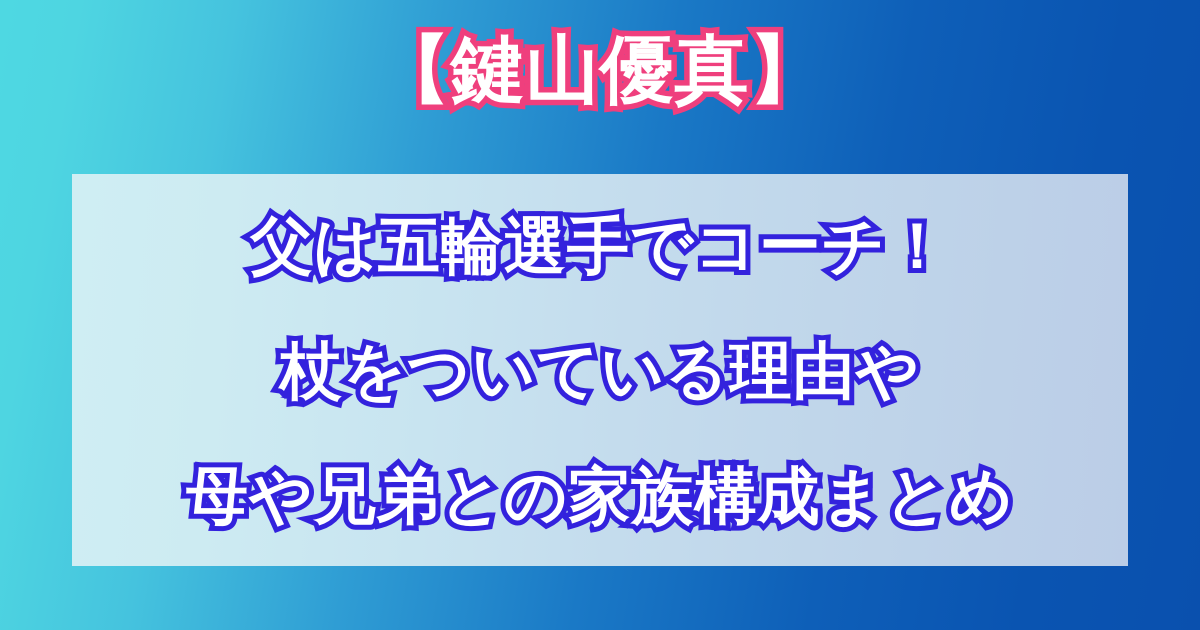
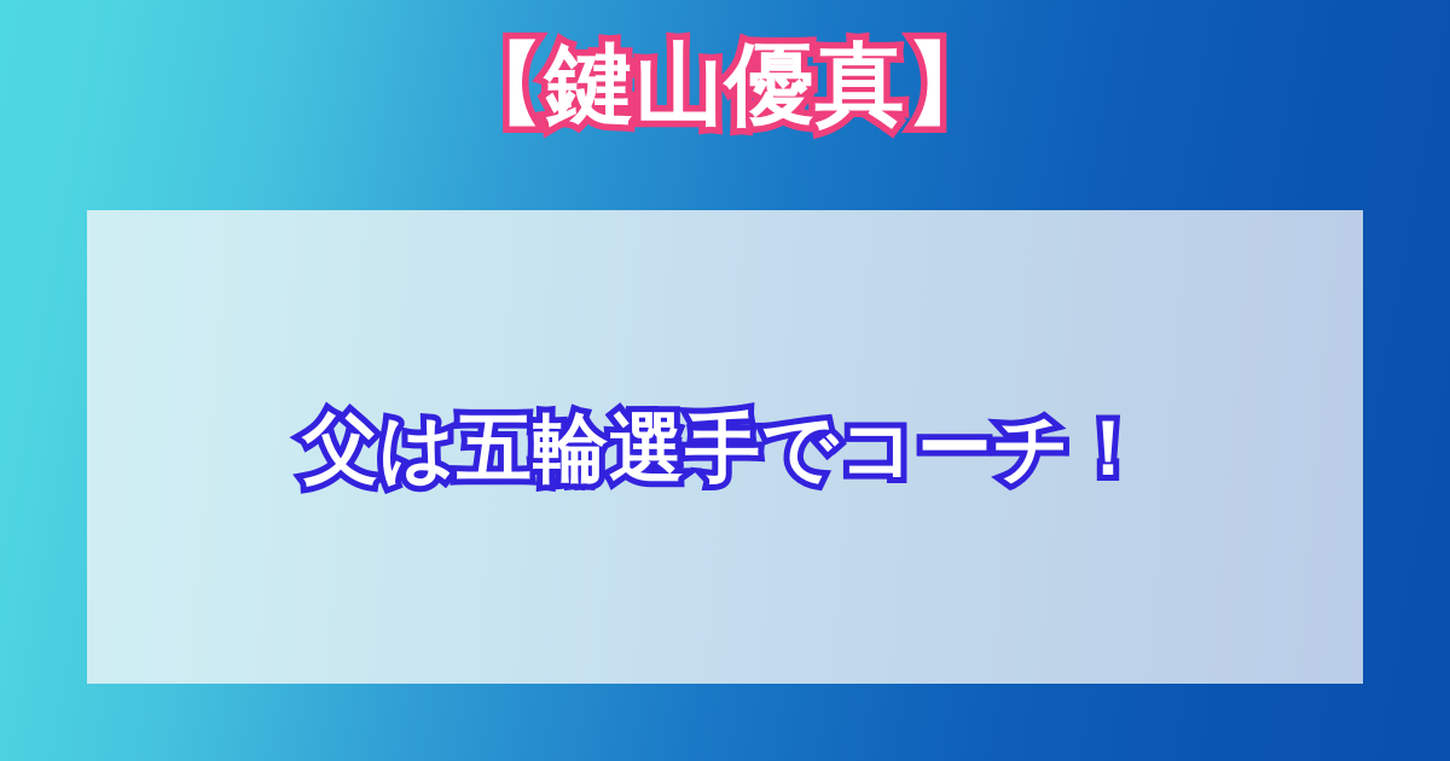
  【鍵山優真】
  父は五輪選手でコーチ！
- 杖をついている理由や
- 母や兄弟との家族構成まとめ
